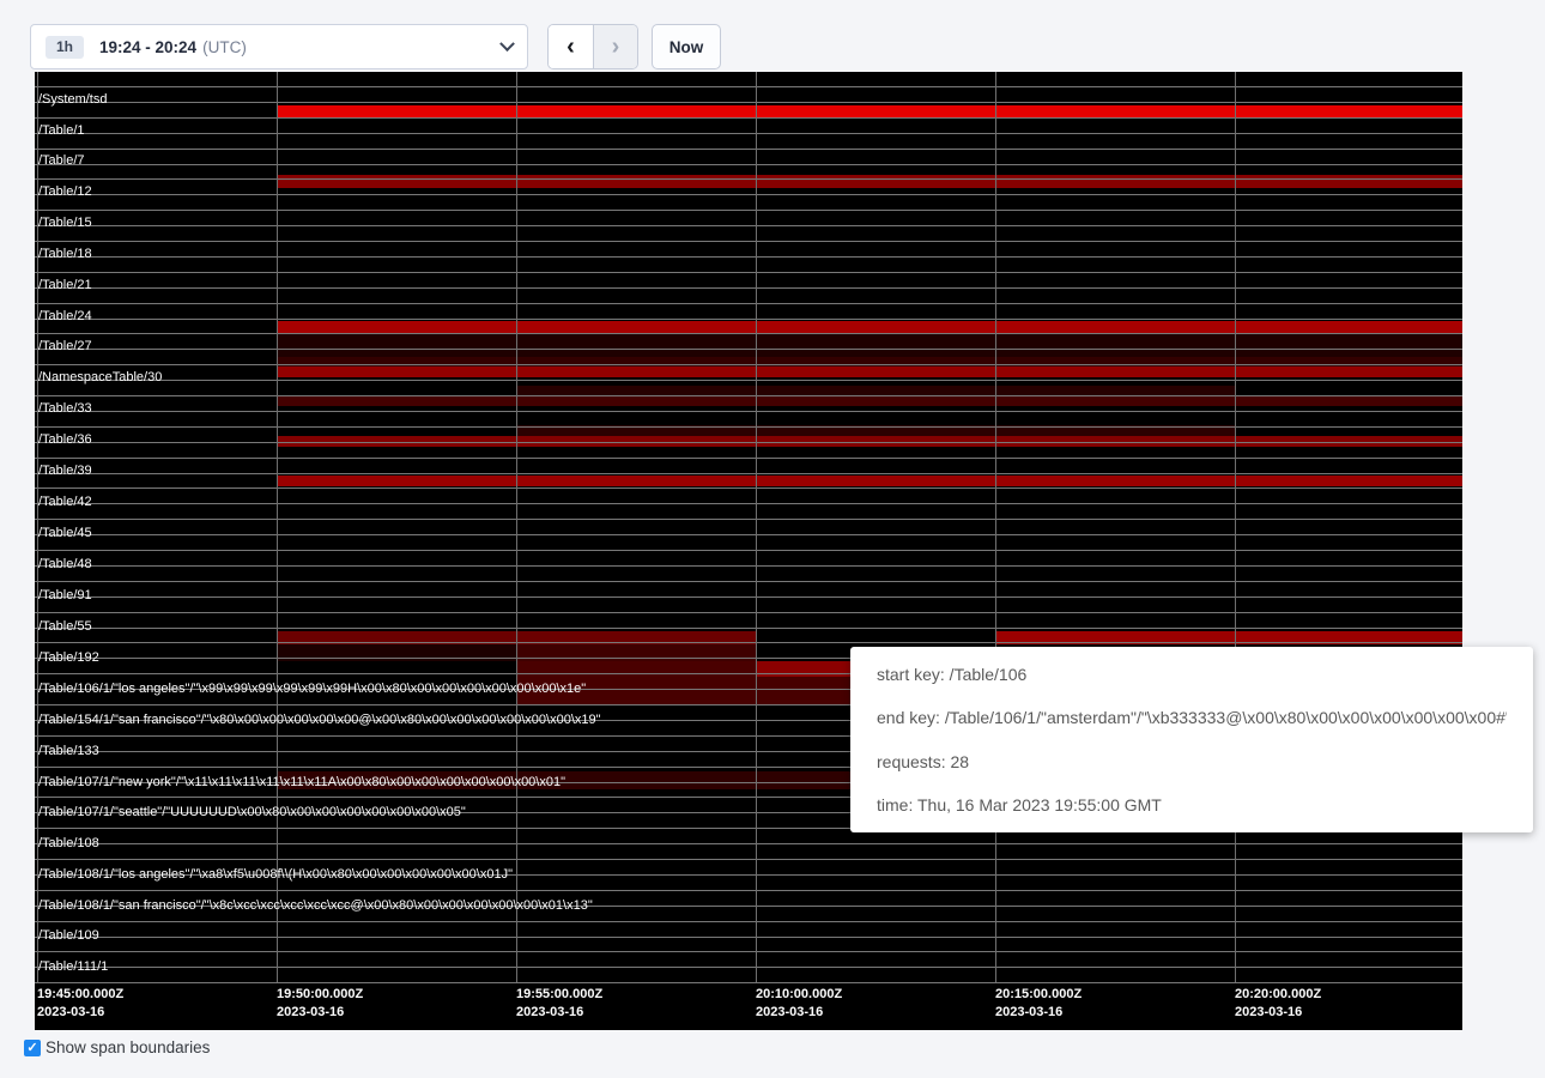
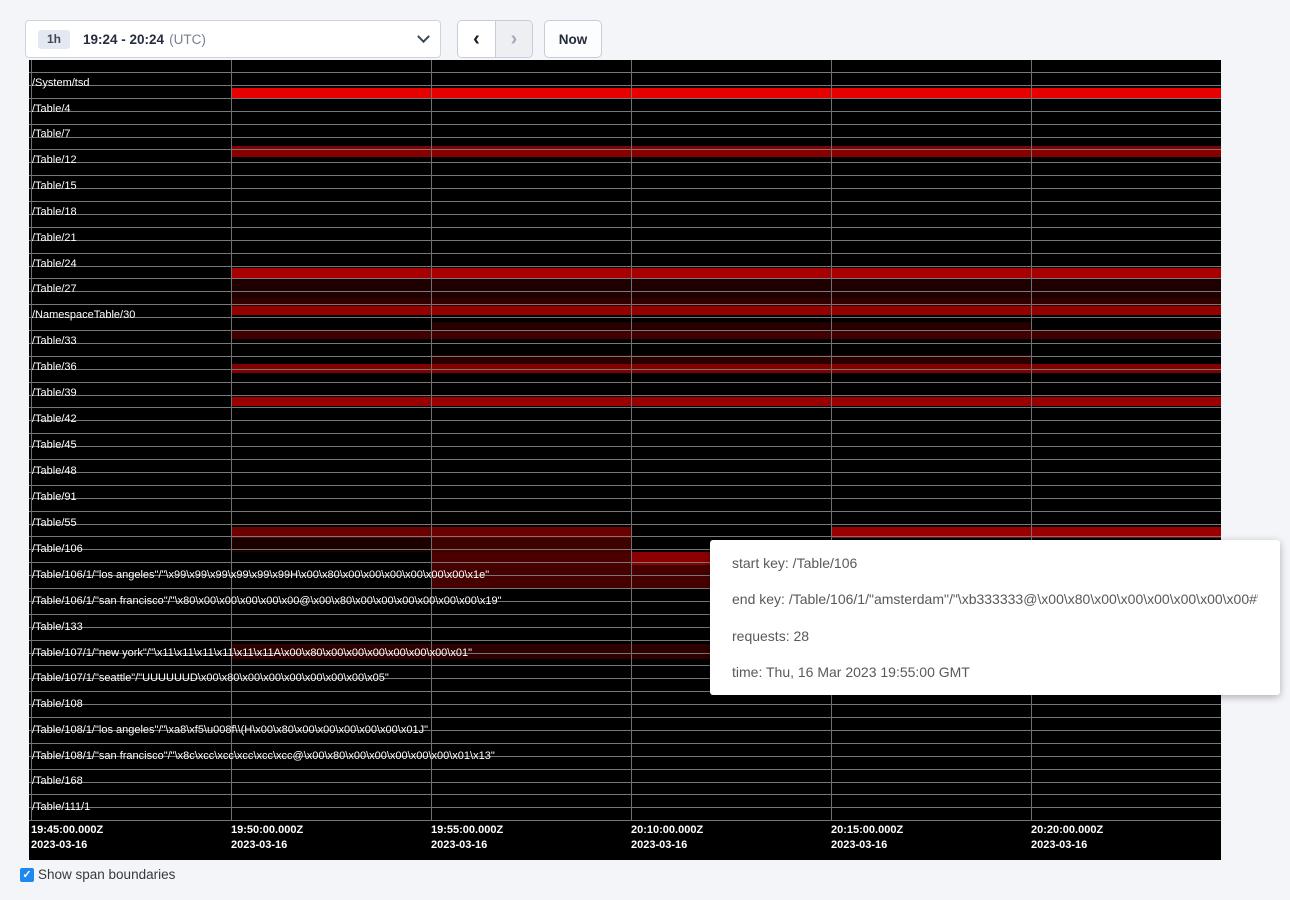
  1h
  19:24 - 20:24
  (UTC)
  ‹
  ›
  Now
  /System/tsd
- /Table/1
+ /Table/4
  /Table/7
  /Table/12
  /Table/15
  /Table/18
  /Table/21
  /Table/24
  /Table/27
  /NamespaceTable/30
  /Table/33
  /Table/36
  /Table/39
  /Table/42
  /Table/45
  /Table/48
  /Table/91
  /Table/55
- /Table/192
+ /Table/106
  /Table/106/1/"los angeles"/"\x99\x99\x99\x99\x99\x99H\x00\x80\x00\x00\x00\x00\x00\x00\x1e"
- /Table/154/1/"san francisco"/"\x80\x00\x00\x00\x00\x00@\x00\x80\x00\x00\x00\x00\x00\x00\x19"
+ /Table/106/1/"san francisco"/"\x80\x00\x00\x00\x00\x00@\x00\x80\x00\x00\x00\x00\x00\x00\x19"
  /Table/133
  /Table/107/1/"new york"/"\x11\x11\x11\x11\x11\x11A\x00\x80\x00\x00\x00\x00\x00\x00\x01"
  /Table/107/1/"seattle"/"UUUUUUD\x00\x80\x00\x00\x00\x00\x00\x00\x05"
  /Table/108
  /Table/108/1/"los angeles"/"\xa8\xf5\u008f\\(H\x00\x80\x00\x00\x00\x00\x00\x01J"
  /Table/108/1/"san francisco"/"\x8c\xcc\xcc\xcc\xcc\xcc@\x00\x80\x00\x00\x00\x00\x00\x01\x13"
- /Table/109
+ /Table/168
  /Table/111/1
  19:45:00.000Z
  2023-03-16
  19:50:00.000Z
  2023-03-16
  19:55:00.000Z
  2023-03-16
  20:10:00.000Z
  2023-03-16
  20:15:00.000Z
  2023-03-16
  20:20:00.000Z
  2023-03-16
  start key: /Table/106
  end key: /Table/106/1/"amsterdam"/"\xb333333@\x00\x80\x00\x00\x00\x00\x00\x00#
  requests: 28
  time: Thu, 16 Mar 2023 19:55:00 GMT
  ✓
  Show span boundaries
